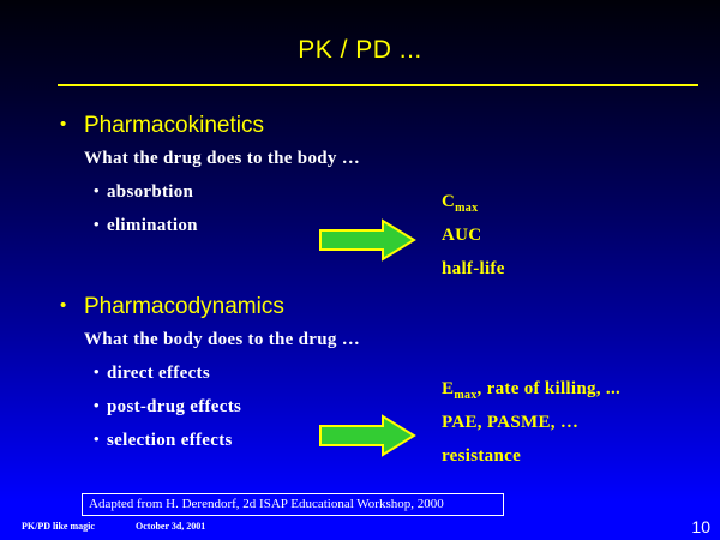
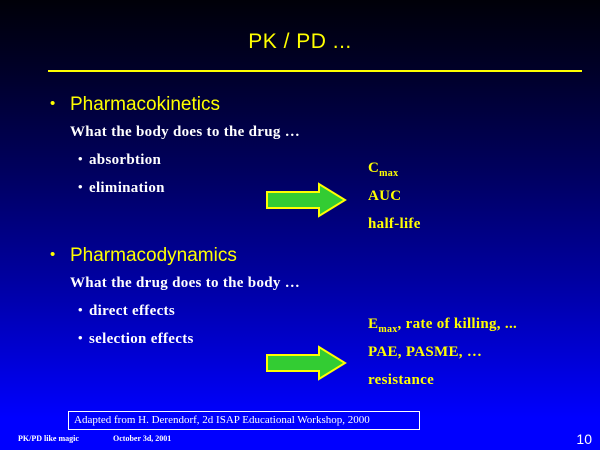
  PK / PD ...
  • Pharmacokinetics
- What the drug does to the body …
+ What the body does to the drug …
  • absorbtion
  • elimination
  Cmax
  AUC
  half-life
  • Pharmacodynamics
- What the body does to the drug …
+ What the drug does to the body …
  • direct effects
- • post-drug effects
  • selection effects
  Emax, rate of killing, ...
  PAE, PASME, …
  resistance
  Adapted from H. Derendorf, 2d ISAP Educational Workshop, 2000
  PK/PD like magic
  October 3d, 2001
  10
